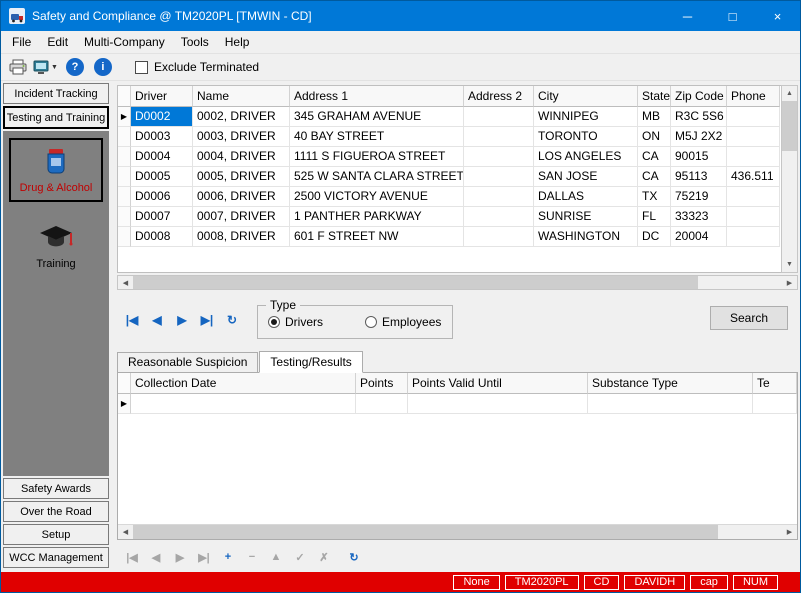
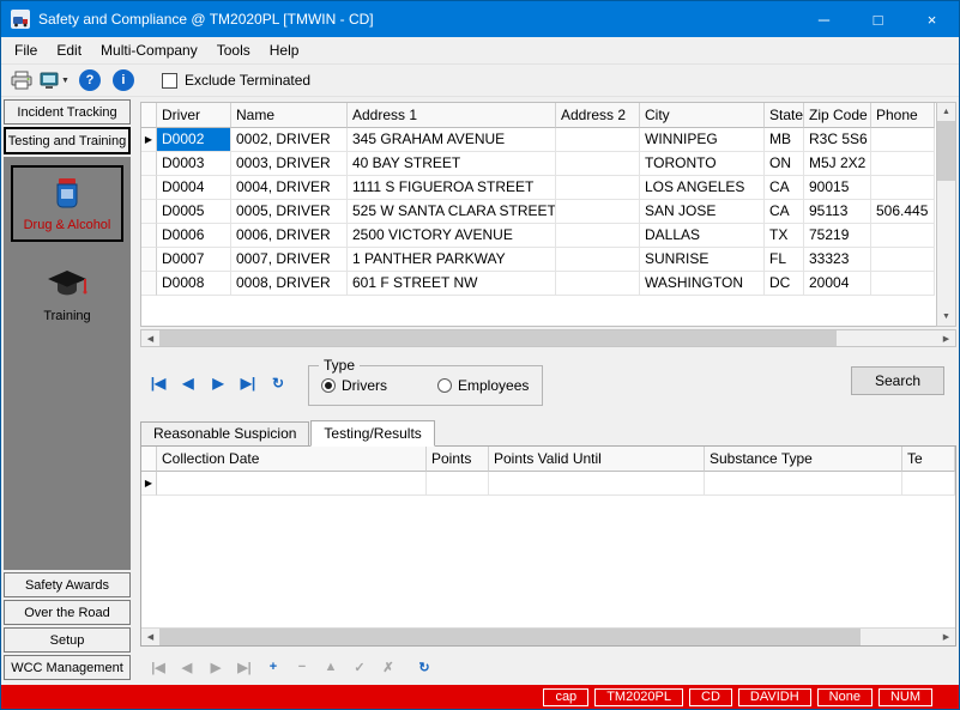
  Safety and Compliance @ TM2020PL [TMWIN - CD]
  ─
  □
  ×
  File
  Edit
  Multi-Company
  Tools
  Help
  ?
  i
  Exclude Terminated
  Incident Tracking
  Testing and Training
  Drug & Alcohol
  Training
  Safety Awards
  Over the Road
  Setup
  WCC Management
  Driver
  Name
  Address 1
  Address 2
  City
  State
  Zip Code
  Phone
  ▶
  D0002
  0002, DRIVER
  345 GRAHAM AVENUE
  WINNIPEG
  MB
  R3C 5S6
  D0003
  0003, DRIVER
  40 BAY STREET
  TORONTO
  ON
  M5J 2X2
  D0004
  0004, DRIVER
  1111 S FIGUEROA STREET
  LOS ANGELES
  CA
  90015
  D0005
  0005, DRIVER
  525 W SANTA CLARA STREET
  SAN JOSE
  CA
  95113
- 436.511
+ 506.445
  D0006
  0006, DRIVER
  2500 VICTORY AVENUE
  DALLAS
  TX
  75219
  D0007
  0007, DRIVER
  1 PANTHER PARKWAY
  SUNRISE
  FL
  33323
  D0008
  0008, DRIVER
  601 F STREET NW
  WASHINGTON
  DC
  20004
  |◀
  ◀
  ▶
  ▶|
  ↻
  Type
  Drivers
  Employees
  Search
  Reasonable Suspicion
  Testing/Results
  Collection Date
  Points
  Points Valid Until
  Substance Type
  Te
  ▶
  |◀
  ◀
  ▶
  ▶|
  +
  −
  ▲
  ✓
  ✗
  ↻
- None
+ cap
  TM2020PL
  CD
  DAVIDH
- cap
+ None
  NUM
